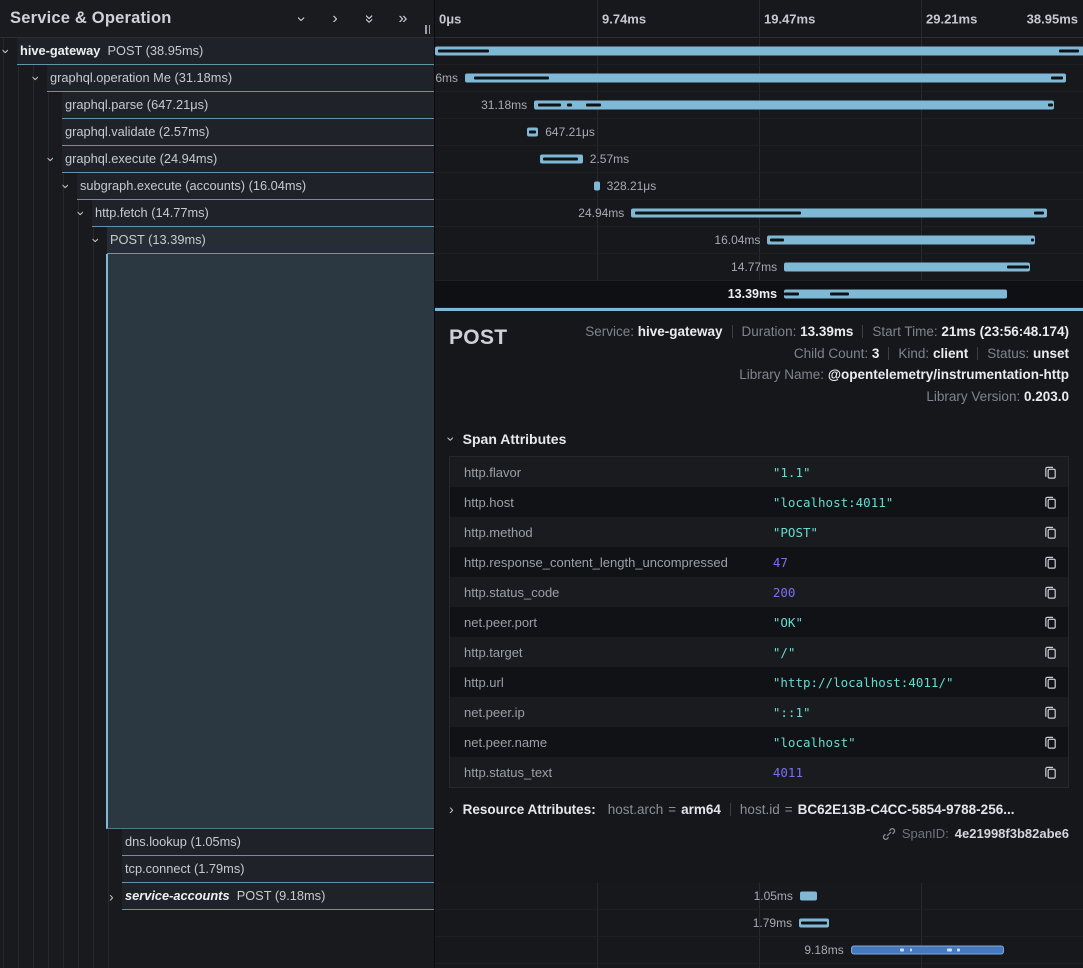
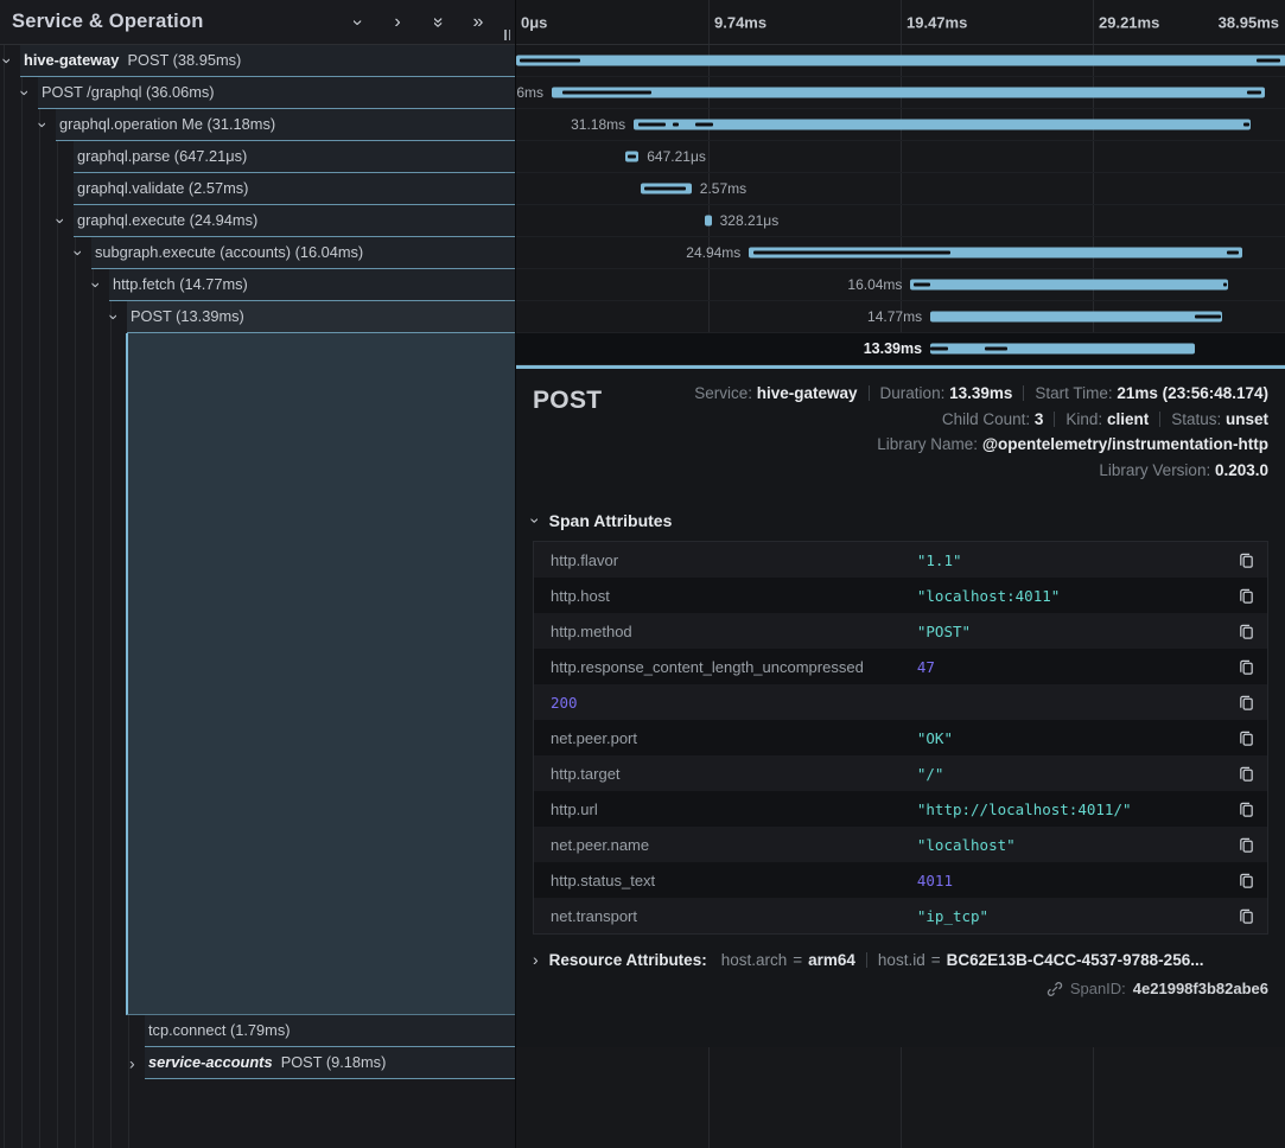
  Service & Operation
  ›
  »
  hive-gateway POST (38.95ms)
+ POST /graphql (36.06ms)
  graphql.operation Me (31.18ms)
  graphql.parse (647.21μs)
  graphql.validate (2.57ms)
  graphql.execute (24.94ms)
  subgraph.execute (accounts) (16.04ms)
  http.fetch (14.77ms)
  POST (13.39ms)
- dns.lookup (1.05ms)
  tcp.connect (1.79ms)
  ›
  service-accounts POST (9.18ms)
  0μs
  9.74ms
  19.47ms
  29.21ms
  38.95ms
  31.18ms
  647.21μs
  2.57ms
  328.21μs
  24.94ms
  16.04ms
  14.77ms
  13.39ms
  POST
  Service: hive-gateway Duration: 13.39ms Start Time: 21ms (23:56:48.174)
  Child Count: 3 Kind: client Status: unset
  Library Name: @opentelemetry/instrumentation-http
  Library Version: 0.203.0
  Span Attributes
  http.flavor
  "1.1"
  http.host
  "localhost:4011"
  http.method
  "POST"
  http.response_content_length_uncompressed
  47
- http.status_code
  200
  net.peer.port
  "OK"
  http.target
  "/"
  http.url
  "http://localhost:4011/"
- net.peer.ip
- "::1"
  net.peer.name
  "localhost"
  http.status_text
  4011
+ net.transport
+ "ip_tcp"
  ›
  Resource Attributes:
- host.arch = arm64 host.id = BC62E13B-C4CC-5854-9788-256...
+ host.arch = arm64 host.id = BC62E13B-C4CC-4537-9788-256...
  SpanID:
  4e21998f3b82abe6
- 1.05ms
- 1.79ms
- 9.18ms
